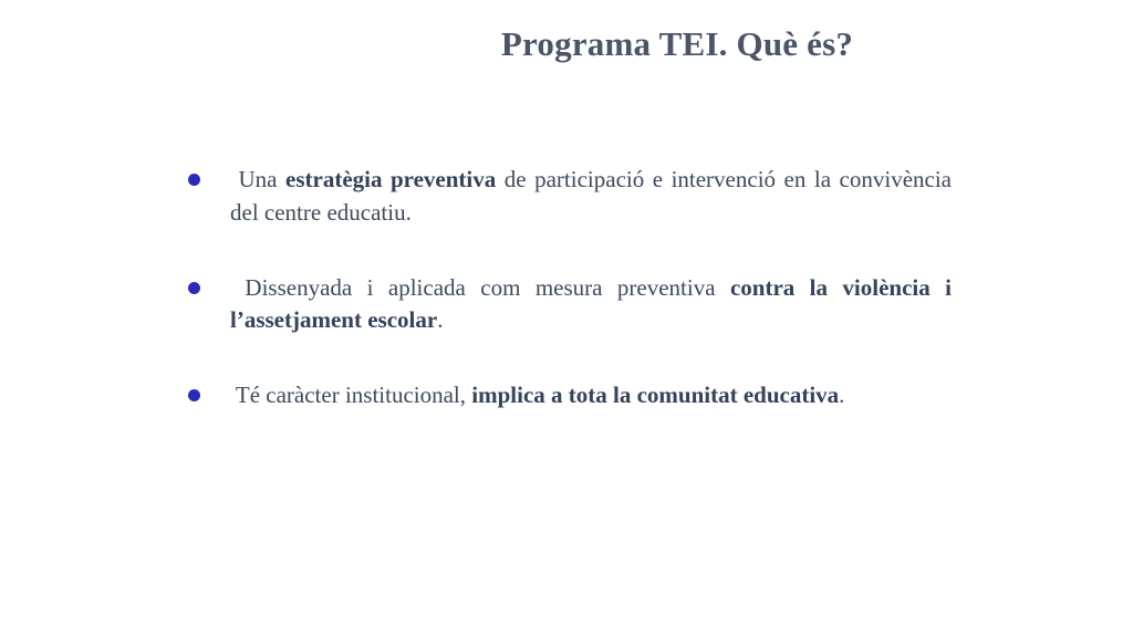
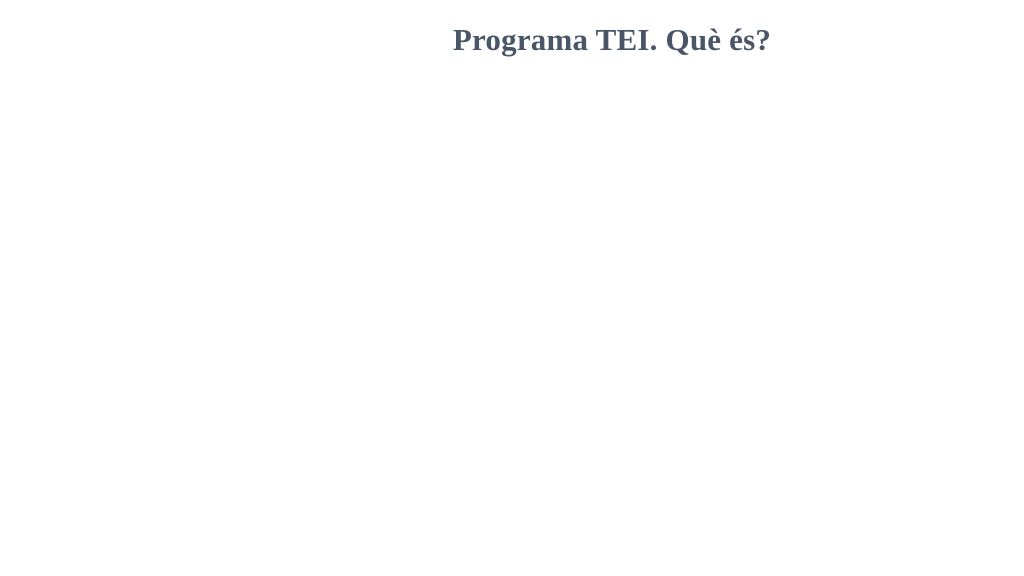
  Programa TEI. Què és?
- Una estratègia preventiva de participació e intervenció en la convivència del centre educatiu.
- Dissenyada i aplicada com mesura preventiva contra la violència i l’assetjament escolar.
- Té caràcter institucional, implica a tota la comunitat educativa.
